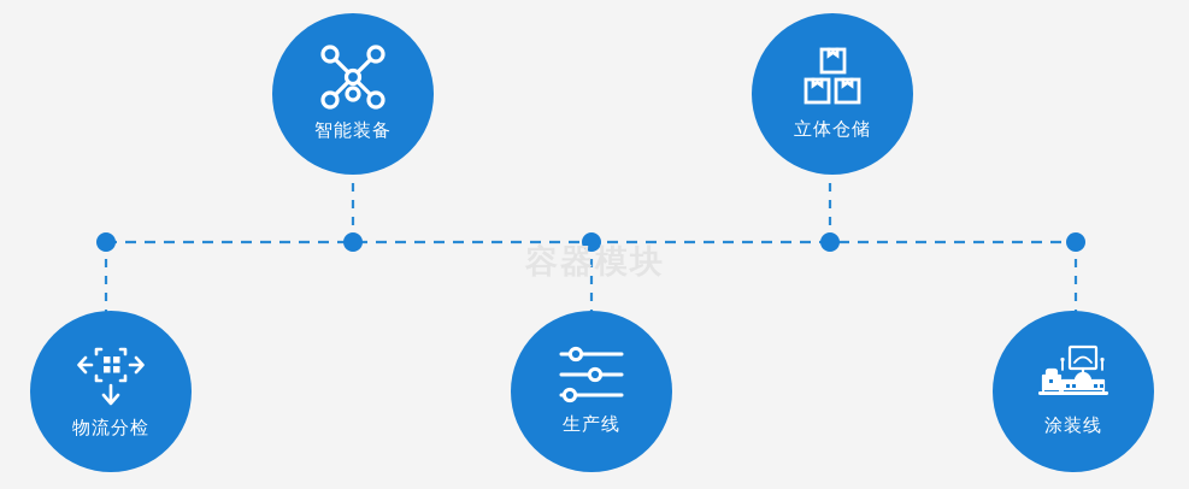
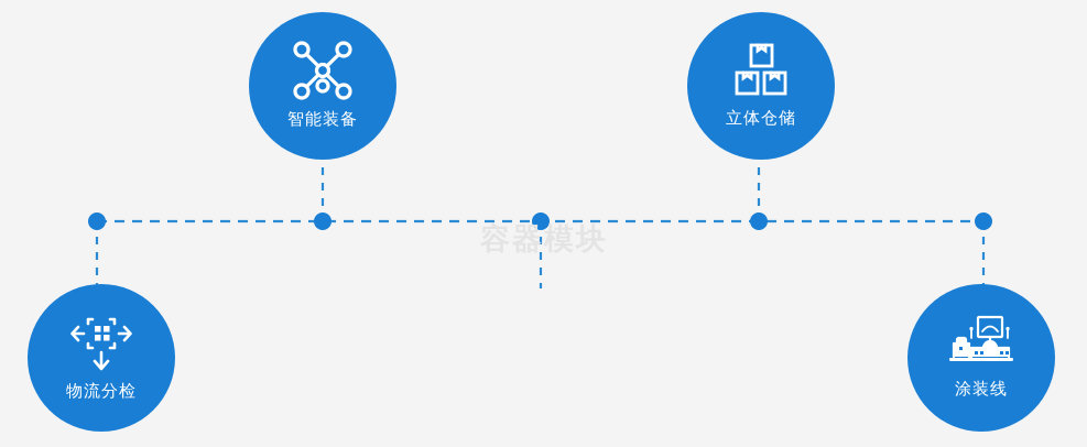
  容器模块
  智能装备
  立体仓储
  物流分检
- 生产线
  涂装线
